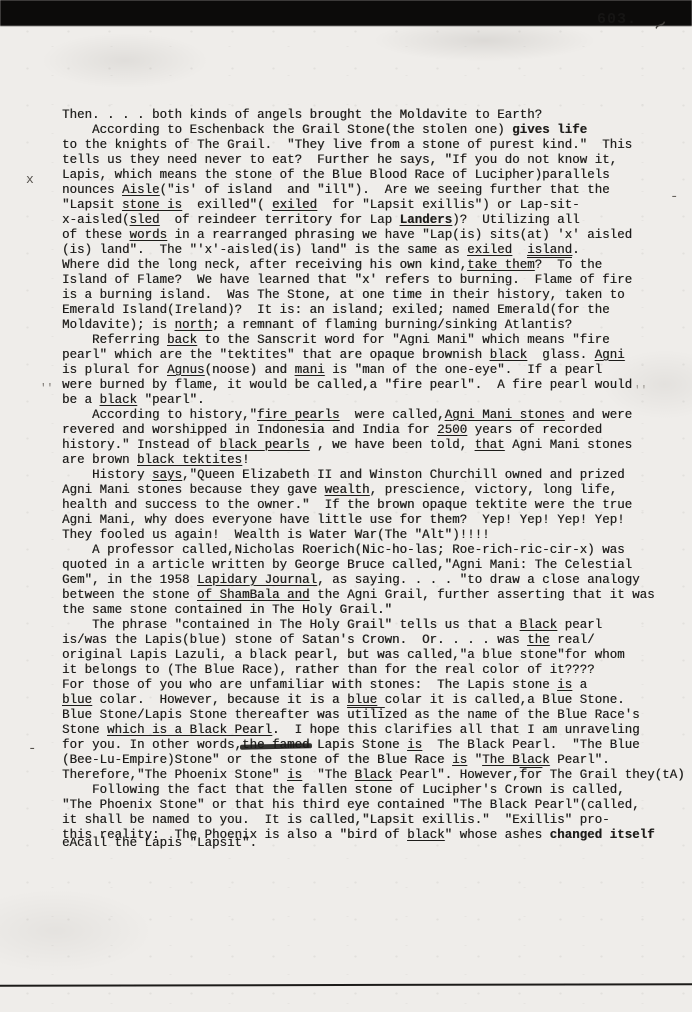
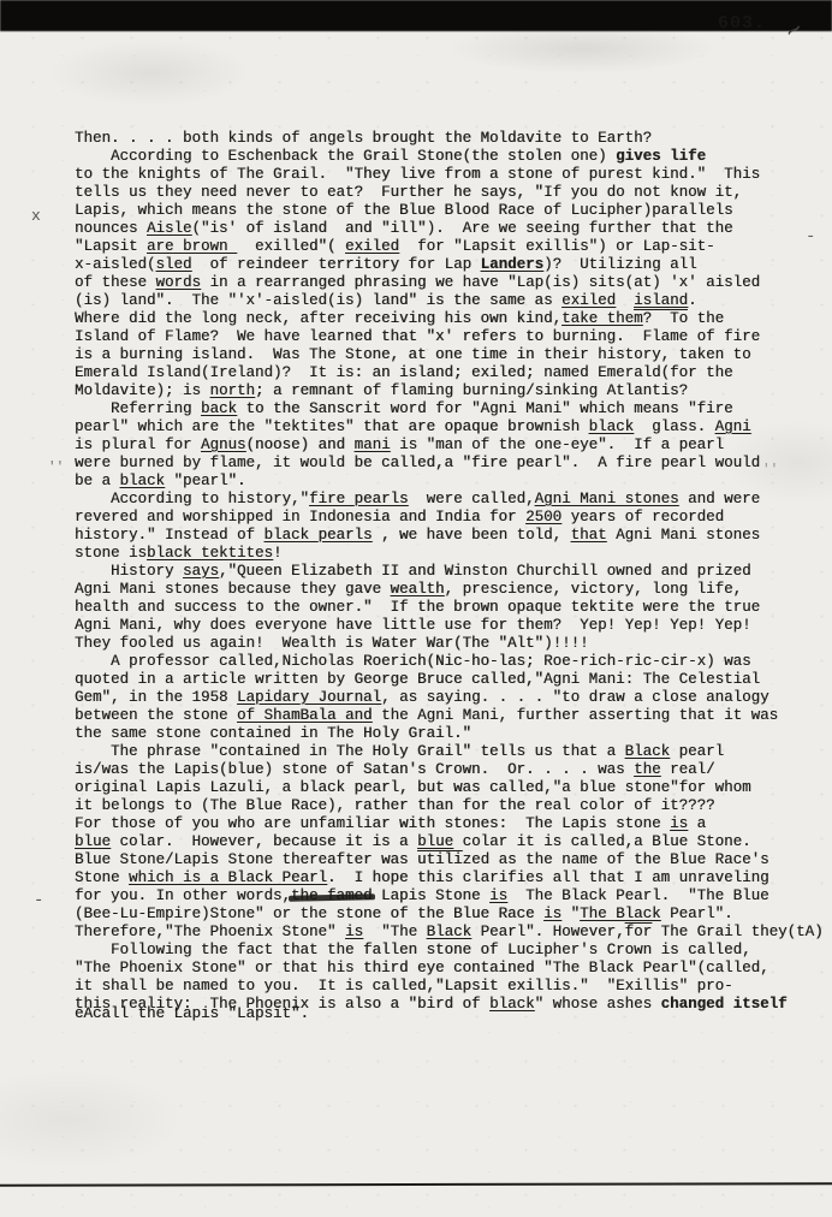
  603.
  Then. . . . both kinds of angels brought the Moldavite to Earth?
  According to Eschenback the Grail Stone(the stolen one) gives life
  to the knights of The Grail. "They live from a stone of purest kind." This
  tells us they need never to eat? Further he says, "If you do not know it,
  Lapis, which means the stone of the Blue Blood Race of Lucipher)parallels
  nounces Aisle("is' of island and "ill"). Are we seeing further that the
- "Lapsit stone is exilled"( exiled for "Lapsit exillis") or Lap-sit-
+ "Lapsit are brown exilled"( exiled for "Lapsit exillis") or Lap-sit-
  x-aisled(sled of reindeer territory for Lap Landers)? Utilizing all
  of these words in a rearranged phrasing we have "Lap(is) sits(at) 'x' aisled
  (is) land". The "'x'-aisled(is) land" is the same as exiled island.
  Where did the long neck, after receiving his own kind,take them? To the
  Island of Flame? We have learned that "x' refers to burning. Flame of fire
  is a burning island. Was The Stone, at one time in their history, taken to
  Emerald Island(Ireland)? It is: an island; exiled; named Emerald(for the
  Moldavite); is north; a remnant of flaming burning/sinking Atlantis?
  Referring back to the Sanscrit word for "Agni Mani" which means "fire
  pearl" which are the "tektites" that are opaque brownish black glass. Agni
  is plural for Agnus(noose) and mani is "man of the one-eye". If a pearl
  were burned by flame, it would be called,a "fire pearl". A fire pearl would
  be a black "pearl".
  According to history,"fire pearls were called,Agni Mani stones and were
  revered and worshipped in Indonesia and India for 2500 years of recorded
  history." Instead of black pearls , we have been told, that Agni Mani stones
- are brown black tektites!
+ stone isblack tektites!
  History says,"Queen Elizabeth II and Winston Churchill owned and prized
  Agni Mani stones because they gave wealth, prescience, victory, long life,
  health and success to the owner." If the brown opaque tektite were the true
  Agni Mani, why does everyone have little use for them? Yep! Yep! Yep! Yep!
  They fooled us again! Wealth is Water War(The "Alt")!!!!
  A professor called,Nicholas Roerich(Nic-ho-las; Roe-rich-ric-cir-x) was
  quoted in a article written by George Bruce called,"Agni Mani: The Celestial
  Gem", in the 1958 Lapidary Journal, as saying. . . . "to draw a close analogy
- between the stone of ShamBala and the Agni Grail, further asserting that it was
+ between the stone of ShamBala and the Agni Mani, further asserting that it was
  the same stone contained in The Holy Grail."
  The phrase "contained in The Holy Grail" tells us that a Black pearl
  is/was the Lapis(blue) stone of Satan's Crown. Or. . . . was the real/
  original Lapis Lazuli, a black pearl, but was called,"a blue stone"for whom
  it belongs to (The Blue Race), rather than for the real color of it????
  For those of you who are unfamiliar with stones: The Lapis stone is a
  blue colar. However, because it is a blue colar it is called,a Blue Stone.
  Blue Stone/Lapis Stone thereafter was utilized as the name of the Blue Race's
  Stone which is a Black Pearl. I hope this clarifies all that I am unraveling
  for you. In other words,the famed Lapis Stone is The Black Pearl. "The Blue
  (Bee-Lu-Empire)Stone" or the stone of the Blue Race is "The Black Pearl".
  Therefore,"The Phoenix Stone" is "The Black Pearl". However,for The Grail they(tA)
  Following the fact that the fallen stone of Lucipher's Crown is called,
  "The Phoenix Stone" or that his third eye contained "The Black Pearl"(called,
  it shall be named to you. It is called,"Lapsit exillis." "Exillis" pro-
  this reality: The Phoenix is also a "bird of black" whose ashes changed itself
  eAcall the Lapis "Lapsit".
  x
  -
  ''
  ''
  -
